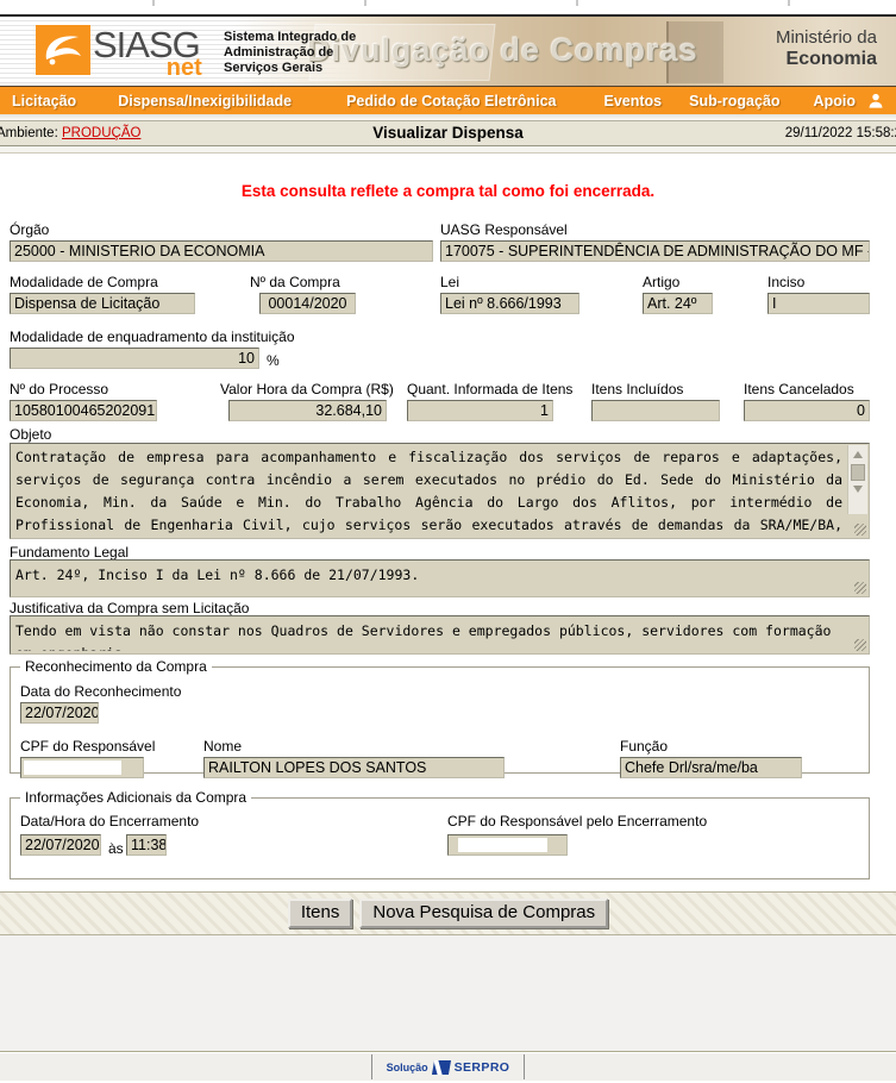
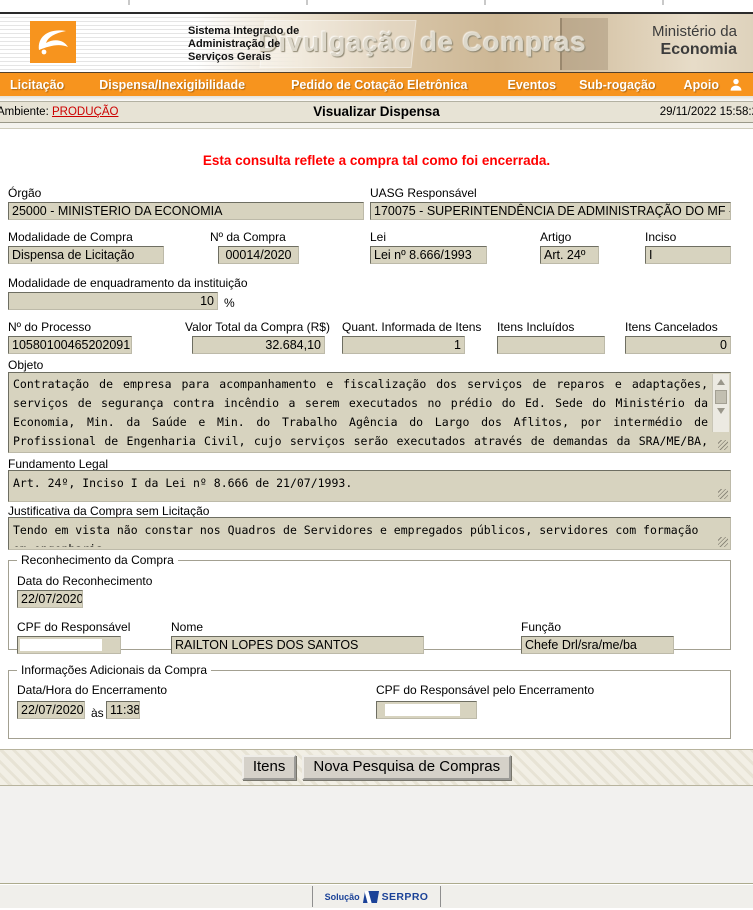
- SIASG
- net
  Sistema Integrado de Administração de Serviços Gerais
  Divulgação de Compras
  Ministério da
  Economia
  Licitação
  Dispensa/Inexigibilidade
  Pedido de Cotação Eletrônica
  Eventos
  Sub-rogação
  Apoio
  Ambiente: PRODUÇÃO
  Visualizar Dispensa
  29/11/2022 15:58:
  Esta consulta reflete a compra tal como foi encerrada.
  Órgão
  25000 - MINISTERIO DA ECONOMIA
  UASG Responsável
  170075 - SUPERINTENDÊNCIA DE ADMINISTRAÇÃO DO MF
  Modalidade de Compra
  Dispensa de Licitação
  Nº da Compra
  00014/2020
  Lei
  Lei nº 8.666/1993
  Artigo
  Art. 24º
  Inciso
  I
  Modalidade de enquadramento da instituição
  10
  %
  Nº do Processo
  10580100465202091
- Valor Hora da Compra (R$)
+ Valor Total da Compra (R$)
  32.684,10
  Quant. Informada de Itens
  1
  Itens Incluídos
  Itens Cancelados
  0
  Objeto
  Contratação de empresa para acompanhamento e fiscalização dos serviços de reparos e adaptações, serviços de segurança contra incêndio a serem executados no prédio do Ed. Sede do Ministério da Economia, Min. da Saúde e Min. do Trabalho Agência do Largo dos Aflitos, por intermédio de Profissional de Engenharia Civil, cujo serviços serão executados através de demandas da SRA/ME/BA,
  Fundamento Legal
  Art. 24º, Inciso I da Lei nº 8.666 de 21/07/1993.
  Justificativa da Compra sem Licitação
  Tendo em vista não constar nos Quadros de Servidores e empregados públicos, servidores com formação
  Reconhecimento da Compra
  Data do Reconhecimento
  22/07/2020
  CPF do Responsável
  Nome
  RAILTON LOPES DOS SANTOS
  Função
  Chefe Drl/sra/me/ba
  Informações Adicionais da Compra
  Data/Hora do Encerramento
  22/07/2020
  às
  11:38
  CPF do Responsável pelo Encerramento
  Itens
  Nova Pesquisa de Compras
  Solução
  SERPRO
